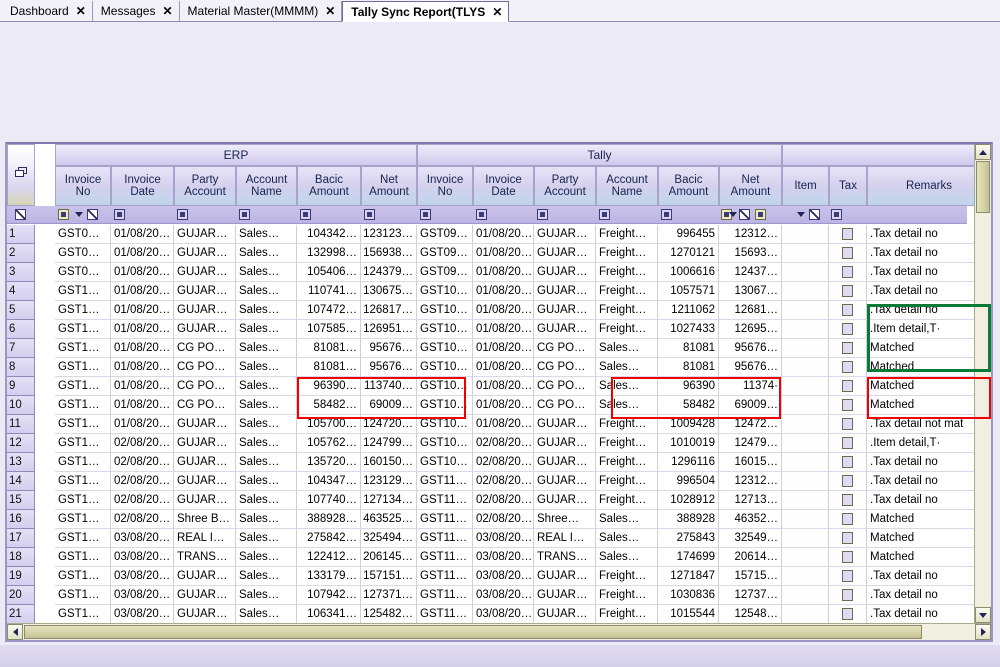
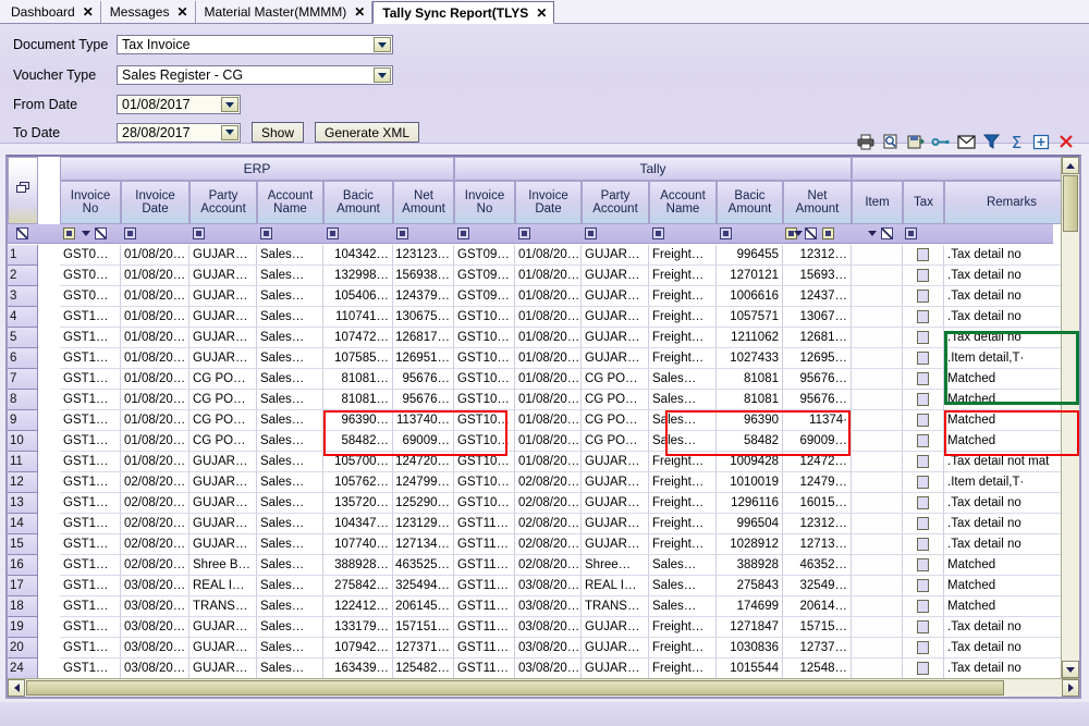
  Dashboard
  ✕
  Messages
  ✕
  Material Master(MMMM)
  ✕
  Tally Sync Report(TLYS
  ✕
+ Document Type
+ Tax Invoice
+ Voucher Type
+ Sales Register - CG
+ From Date
+ 01/08/2017
+ To Date
+ 28/08/2017
+ Show
+ Generate XML
+ Σ
  ERP
  Tally
  Invoice
  No
  Invoice
  Date
  Party
  Account
  Account
  Name
  Bacic
  Amount
  Net
  Amount
  Invoice
  No
  Invoice
  Date
  Party
  Account
  Account
  Name
  Bacic
  Amount
  Net
  Amount
  Item
  Tax
  Remarks
  1
  GST0…
  01/08/20…
  GUJAR…
  Sales…
  104342…
  123123…
  GST09…
  01/08/20…
  GUJAR…
  Freight…
  996455
  12312…
  .Tax detail no
  2
  GST0…
  01/08/20…
  GUJAR…
  Sales…
  132998…
  156938…
  GST09…
  01/08/20…
  GUJAR…
  Freight…
  1270121
  15693…
  .Tax detail no
  3
  GST0…
  01/08/20…
  GUJAR…
  Sales…
  105406…
  124379…
  GST09…
  01/08/20…
  GUJAR…
  Freight…
  1006616
  12437…
  .Tax detail no
  4
  GST1…
  01/08/20…
  GUJAR…
  Sales…
  110741…
  130675…
  GST10…
  01/08/20…
  GUJAR…
  Freight…
  1057571
  13067…
  .Tax detail no
  5
  GST1…
  01/08/20…
  GUJAR…
  Sales…
  107472…
  126817…
  GST10…
  01/08/20…
  GUJAR…
  Freight…
  1211062
  12681…
  .Tax detail no
  6
  GST1…
  01/08/20…
  GUJAR…
  Sales…
  107585…
  126951…
  GST10…
  01/08/20…
  GUJAR…
  Freight…
  1027433
  12695…
  .Item detail,T·
  7
  GST1…
  01/08/20…
  CG PO…
  Sales…
  81081…
  95676…
  GST10…
  01/08/20…
  CG PO…
  Sales…
  81081
  95676…
  Matched
  8
  GST1…
  01/08/20…
  CG PO…
  Sales…
  81081…
  95676…
  GST10…
  01/08/20…
  CG PO…
  Sales…
  81081
  95676…
  Matched
  9
  GST1…
  01/08/20…
  CG PO…
  Sales…
  96390…
  113740…
  GST10…
  01/08/20…
  CG PO…
  Sales…
  96390
  11374·
  Matched
  10
  GST1…
  01/08/20…
  CG PO…
  Sales…
  58482…
  69009…
  GST10…
  01/08/20…
  CG PO…
  Sales…
  58482
  69009…
  Matched
  11
  GST1…
  01/08/20…
  GUJAR…
  Sales…
  105700…
  124720…
  GST10…
  01/08/20…
  GUJAR…
  Freight…
  1009428
  12472…
  .Tax detail not mat
  12
  GST1…
  02/08/20…
  GUJAR…
  Sales…
  105762…
  124799…
  GST10…
  02/08/20…
  GUJAR…
  Freight…
  1010019
  12479…
  .Item detail,T·
  13
  GST1…
  02/08/20…
  GUJAR…
  Sales…
  135720…
- 160150…
+ 125290…
  GST10…
  02/08/20…
  GUJAR…
  Freight…
  1296116
  16015…
  .Tax detail no
  14
  GST1…
  02/08/20…
  GUJAR…
  Sales…
  104347…
  123129…
  GST11…
  02/08/20…
  GUJAR…
  Freight…
  996504
  12312…
  .Tax detail no
  15
  GST1…
  02/08/20…
  GUJAR…
  Sales…
  107740…
  127134…
  GST11…
  02/08/20…
  GUJAR…
  Freight…
  1028912
  12713…
  .Tax detail no
  16
  GST1…
  02/08/20…
  Shree B…
  Sales…
  388928…
  463525…
  GST11…
  02/08/20…
  Shree…
  Sales…
  388928
  46352…
  Matched
  17
  GST1…
  03/08/20…
  REAL I…
  Sales…
  275842…
  325494…
  GST11…
  03/08/20…
  REAL I…
  Sales…
  275843
  32549…
  Matched
  18
  GST1…
  03/08/20…
  TRANS…
  Sales…
  122412…
  206145…
  GST11…
  03/08/20…
  TRANS…
  Sales…
  174699
  20614…
  Matched
  19
  GST1…
  03/08/20…
  GUJAR…
  Sales…
  133179…
  157151…
  GST11…
  03/08/20…
  GUJAR…
  Freight…
  1271847
  15715…
  .Tax detail no
  20
  GST1…
  03/08/20…
  GUJAR…
  Sales…
  107942…
  127371…
  GST11…
  03/08/20…
  GUJAR…
  Freight…
  1030836
  12737…
  .Tax detail no
- 21
+ 24
  GST1…
  03/08/20…
  GUJAR…
  Sales…
- 106341…
+ 163439…
  125482…
  GST11…
  03/08/20…
  GUJAR…
  Freight…
  1015544
  12548…
  .Tax detail no
